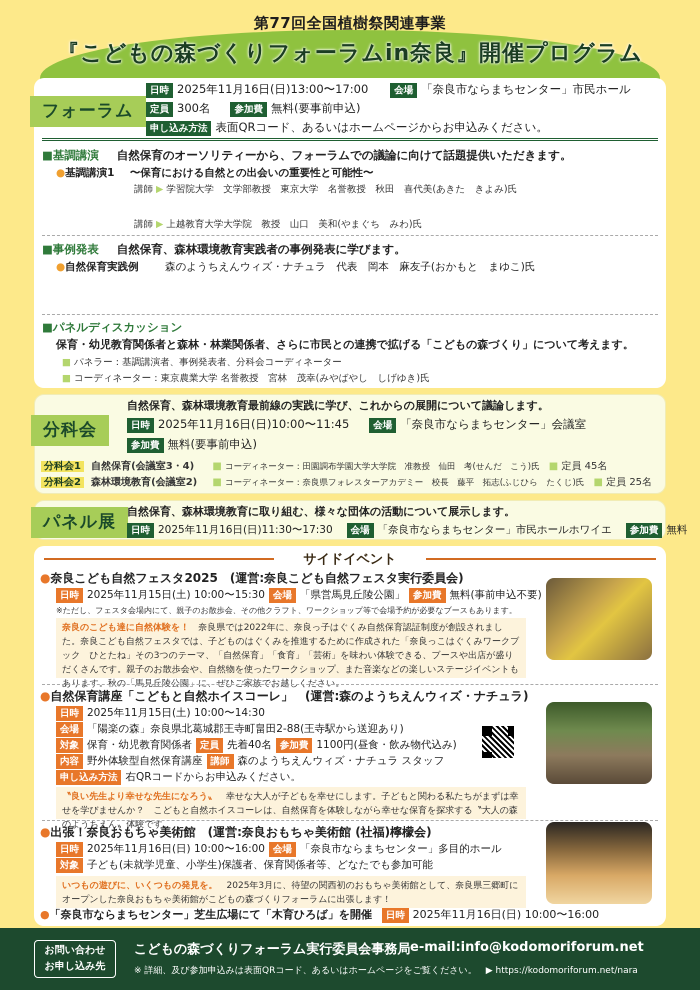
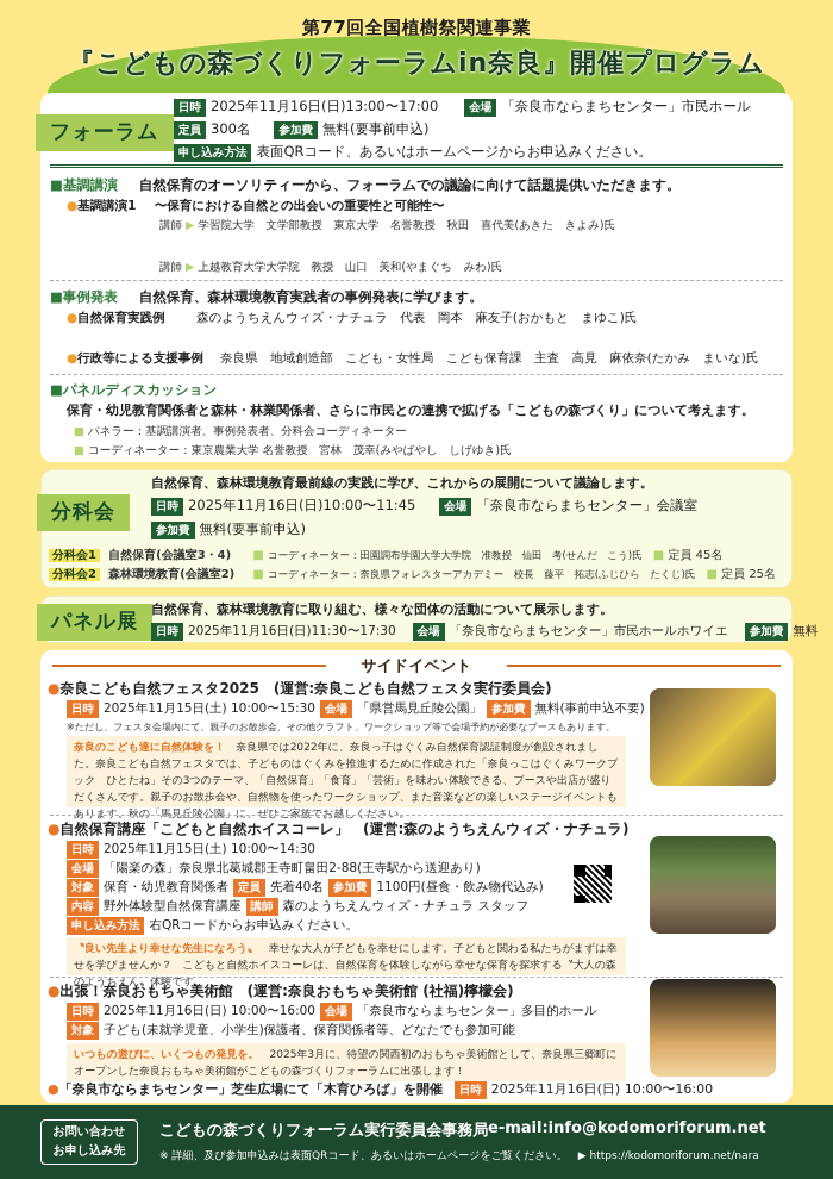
  第77回全国植樹祭関連事業
  『こどもの森づくりフォーラムin奈良』開催プログラム
  フォーラム
  日時
  2025年11月16日(日)13:00〜17:00
  会場
  「奈良市ならまちセンター」市民ホール
  定員
  300名
  参加費
  無料(要事前申込)
  申し込み方法
  表面QRコード、あるいはホームページからお申込みください。
  ■基調講演 自然保育のオーソリティーから、フォーラムでの議論に向けて話題提供いただきます。
  ●基調講演1 〜保育における自然との出会いの重要性と可能性〜
  講師 ▶ 学習院大学 文学部教授 東京大学 名誉教授 秋田 喜代美(あきた きよみ)氏
  講師 ▶ 上越教育大学大学院 教授 山口 美和(やまぐち みわ)氏
  ■事例発表 自然保育、森林環境教育実践者の事例発表に学びます。
  ●自然保育実践例 森のようちえんウィズ・ナチュラ 代表 岡本 麻友子(おかもと まゆこ)氏
+ ●行政等による支援事例 奈良県 地域創造部 こども・女性局 こども保育課 主査 高見 麻依奈(たかみ まいな)氏
  ■パネルディスカッション
  保育・幼児教育関係者と森林・林業関係者、さらに市民との連携で拡げる「こどもの森づくり」について考えます。
  ■ パネラー：基調講演者、事例発表者、分科会コーディネーター
  ■ コーディネーター：東京農業大学 名誉教授 宮林 茂幸(みやばやし しげゆき)氏
  分科会
  自然保育、森林環境教育最前線の実践に学び、これからの展開について議論します。
  日時
  2025年11月16日(日)10:00〜11:45
  会場
  「奈良市ならまちセンター」会議室
  参加費
  無料(要事前申込)
  分科会1 自然保育(会議室3・4) ■ コーディネーター：田園調布学園大学大学院 准教授 仙田 考(せんだ こう)氏 ■ 定員 45名
  分科会2 森林環境教育(会議室2) ■ コーディネーター：奈良県フォレスターアカデミー 校長 藤平 拓志(ふじひら たくじ)氏 ■ 定員 25名
  パネル展
  自然保育、森林環境教育に取り組む、様々な団体の活動について展示します。
  日時
  2025年11月16日(日)11:30〜17:30
  会場
  「奈良市ならまちセンター」市民ホールホワイエ
  参加費
  無料
  サイドイベント
  ●奈良こども自然フェスタ2025 (運営:奈良こども自然フェスタ実行委員会)
  日時
  2025年11月15日(土) 10:00〜15:30
  会場
  「県営馬見丘陵公園」
  参加費
  無料(事前申込不要)
  ※ただし、フェスタ会場内にて、親子のお散歩会、その他クラフト、ワークショップ等で会場予約が必要なブースもあります。
  奈良のこども達に自然体験を！ 奈良県では2022年に、奈良っ子はぐくみ自然保育認証制度が創設されました。奈良こども自然フェスタでは、子どものはぐくみを推進するために作成された「奈良っこはぐくみワークブック ひとたね」その3つのテーマ、「自然保育」「食育」「芸術」を味わい体験できる、ブースや出店が盛りだくさんです。親子のお散歩会や、自然物を使ったワークショップ、また音楽などの楽しいステージイベントもあります。秋の「馬見丘陵公園」に、ぜひご家族でお越しください。
  ●自然保育講座「こどもと自然ホイスコーレ」 (運営:森のようちえんウィズ・ナチュラ)
  日時
  2025年11月15日(土) 10:00〜14:30
  会場
  「陽楽の森」奈良県北葛城郡王寺町畠田2-88(王寺駅から送迎あり)
  対象
  保育・幼児教育関係者
  定員
  先着40名
  参加費
  1100円(昼食・飲み物代込み)
  内容
  野外体験型自然保育講座
  講師
  森のようちえんウィズ・ナチュラ スタッフ
  申し込み方法
  右QRコードからお申込みください。
  〝良い先生より幸せな先生になろう〟 幸せな大人が子どもを幸せにします。子どもと関わる私たちがまずは幸せを学びませんか？ こどもと自然ホイスコーレは、自然保育を体験しながら幸せな保育を探求する〝大人の森のようちえん〟体験です。
  ●出張！奈良おもちゃ美術館 (運営:奈良おもちゃ美術館 (社福)檸檬会)
  日時
  2025年11月16日(日) 10:00〜16:00
  会場
  「奈良市ならまちセンター」多目的ホール
  対象
  子ども(未就学児童、小学生)保護者、保育関係者等、どなたでも参加可能
  いつもの遊びに、いくつもの発見を。 2025年3月に、待望の関西初のおもちゃ美術館として、奈良県三郷町にオープンした奈良おもちゃ美術館がこどもの森づくりフォーラムに出張します！
  ●「奈良市ならまちセンター」芝生広場にて「木育ひろば」を開催 日時 2025年11月16日(日) 10:00〜16:00
  お問い合わせ
  お申し込み先
  こどもの森づくりフォーラム実行委員会事務局
  e-mail:info@kodomoriforum.net
  ※ 詳細、及び参加申込みは表面QRコード、あるいはホームページをご覧ください。 ▶ https://kodomoriforum.net/nara
